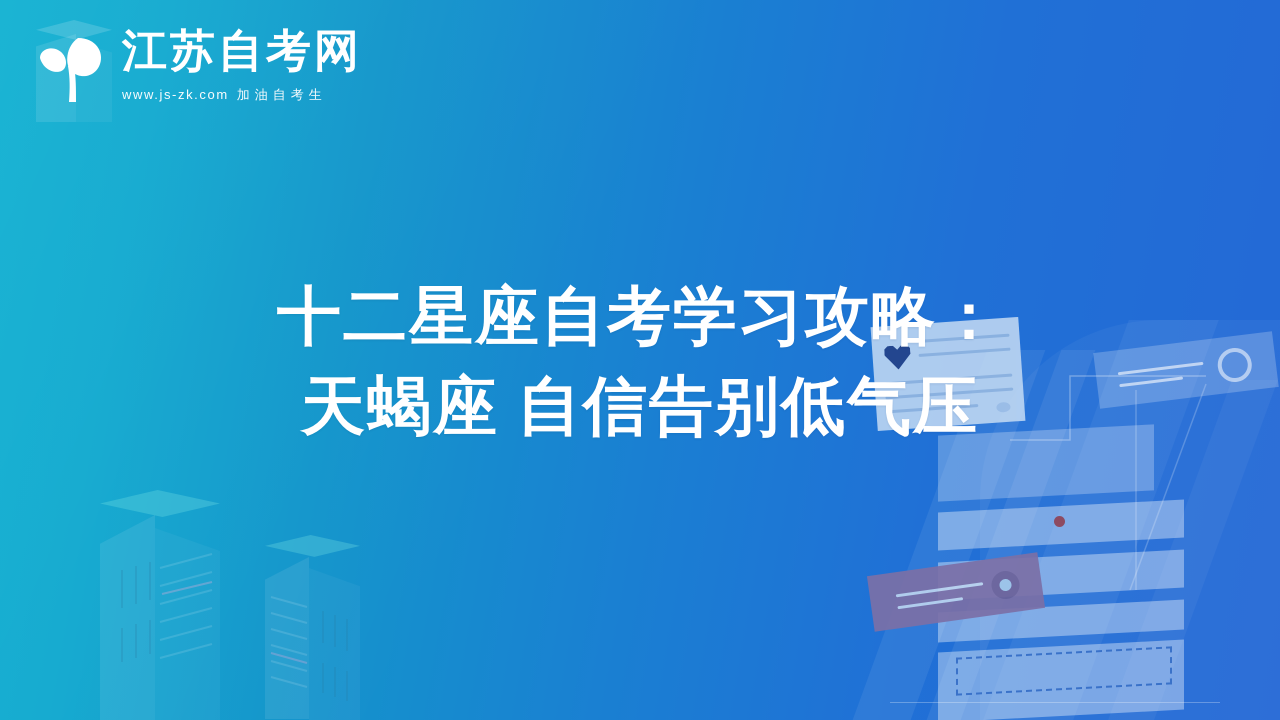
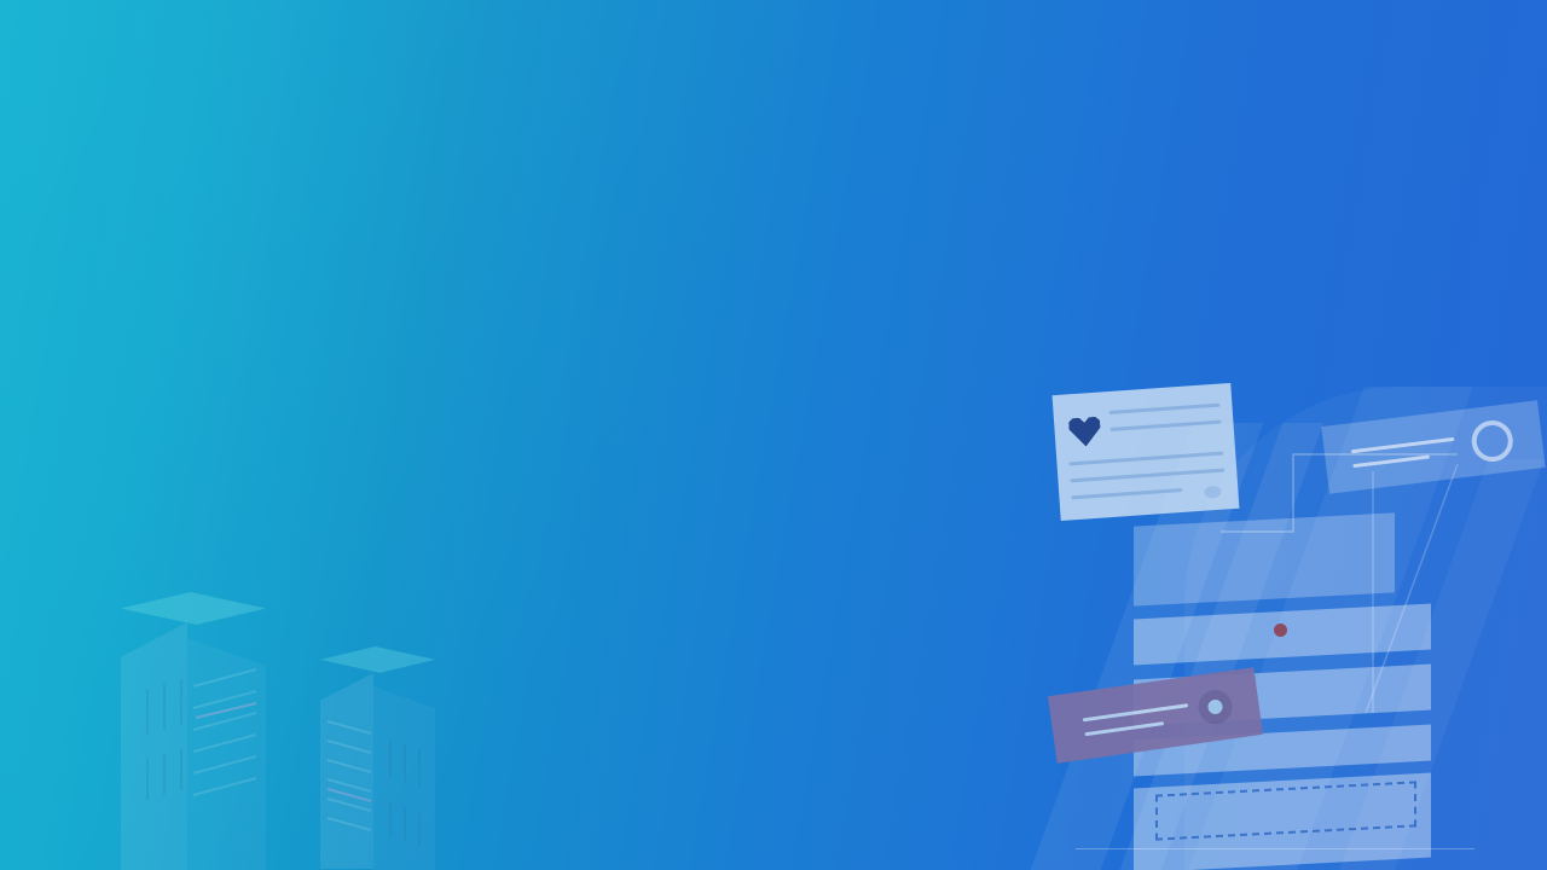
- 江苏自考网
- www.js-zk.com 加油自考生
- 十二星座自考学习攻略：
- 天蝎座 自信告别低气压
